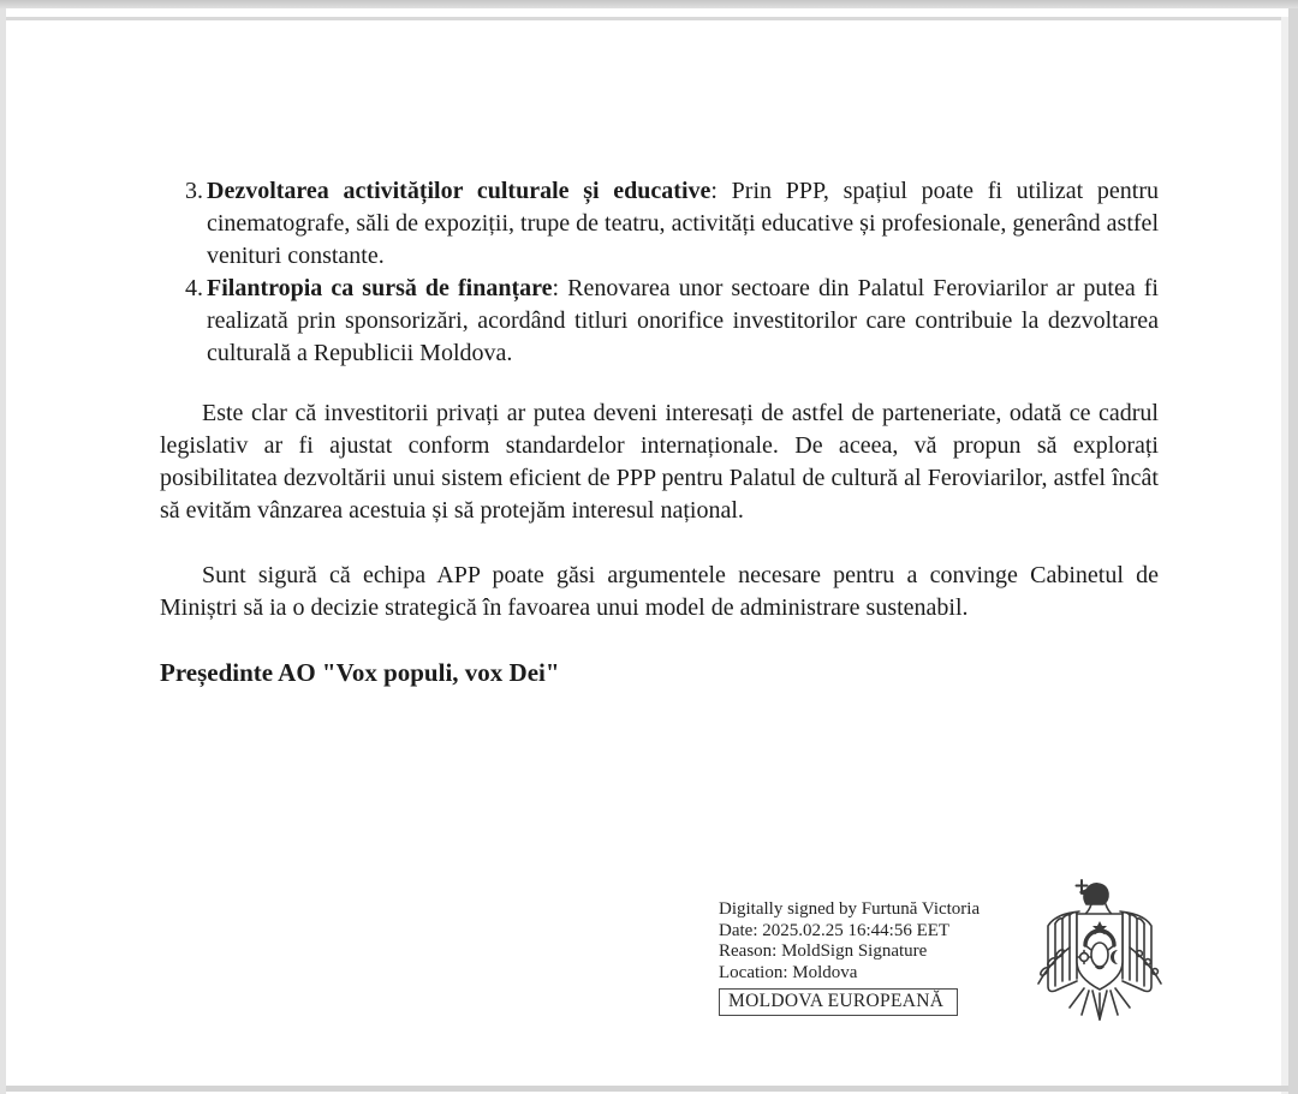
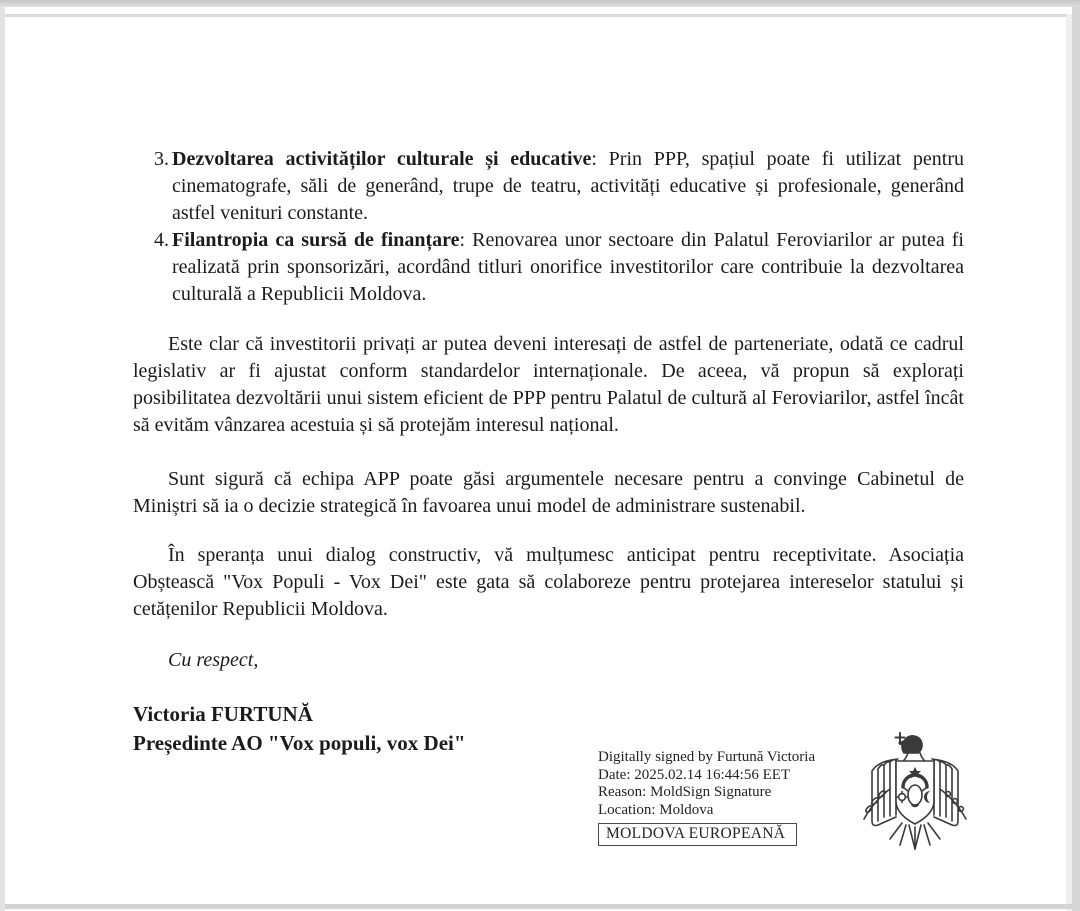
  3.
- Dezvoltarea activităților culturale și educative: Prin PPP, spațiul poate fi utilizat pentru cinematografe, săli de expoziții, trupe de teatru, activități educative și profesionale, generând astfel venituri constante.
+ Dezvoltarea activităților culturale și educative: Prin PPP, spațiul poate fi utilizat pentru cinematografe, săli de generând, trupe de teatru, activități educative și profesionale, generând astfel venituri constante.
  4.
  Filantropia ca sursă de finanțare: Renovarea unor sectoare din Palatul Feroviarilor ar putea fi realizată prin sponsorizări, acordând titluri onorifice investitorilor care contribuie la dezvoltarea culturală a Republicii Moldova.
  Este clar că investitorii privați ar putea deveni interesați de astfel de parteneriate, odată ce cadrul legislativ ar fi ajustat conform standardelor internaționale. De aceea, vă propun să explorați posibilitatea dezvoltării unui sistem eficient de PPP pentru Palatul de cultură al Feroviarilor, astfel încât să evităm vânzarea acestuia și să protejăm interesul național.
  Sunt sigură că echipa APP poate găsi argumentele necesare pentru a convinge Cabinetul de Miniștri să ia o decizie strategică în favoarea unui model de administrare sustenabil.
+ În speranța unui dialog constructiv, vă mulțumesc anticipat pentru receptivitate. Asociația Obștească "Vox Populi - Vox Dei" este gata să colaboreze pentru protejarea intereselor statului și cetățenilor Republicii Moldova.
+ Cu respect,
+ Victoria FURTUNĂ
  Președinte AO "Vox populi, vox Dei"
  Digitally signed by Furtună Victoria
- Date: 2025.02.25 16:44:56 EET
+ Date: 2025.02.14 16:44:56 EET
  Reason: MoldSign Signature
  Location: Moldova
  MOLDOVA EUROPEANĂ
